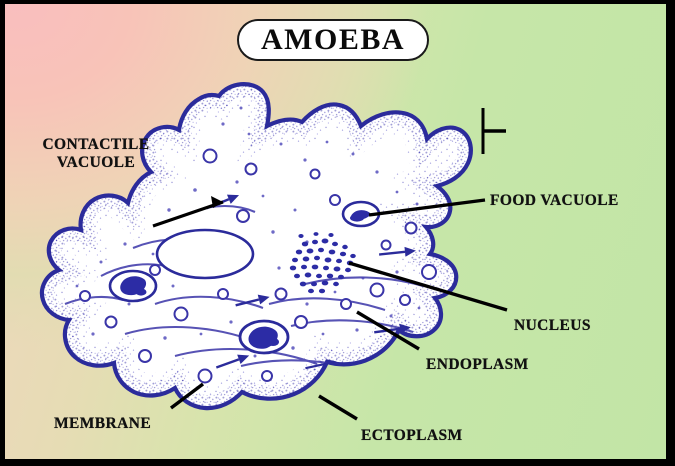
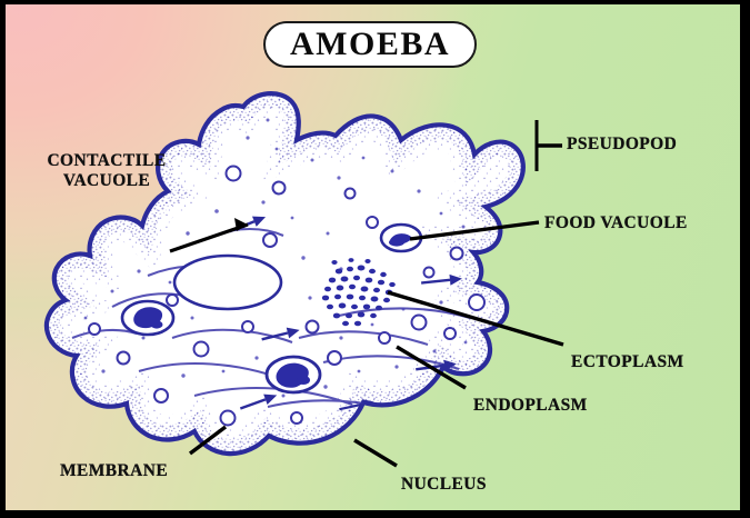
  AMOEBA
  CONTACTILE
  VACUOLE
+ PSEUDOPOD
  FOOD VACUOLE
- NUCLEUS
+ ECTOPLASM
  ENDOPLASM
- ECTOPLASM
+ NUCLEUS
  MEMBRANE
